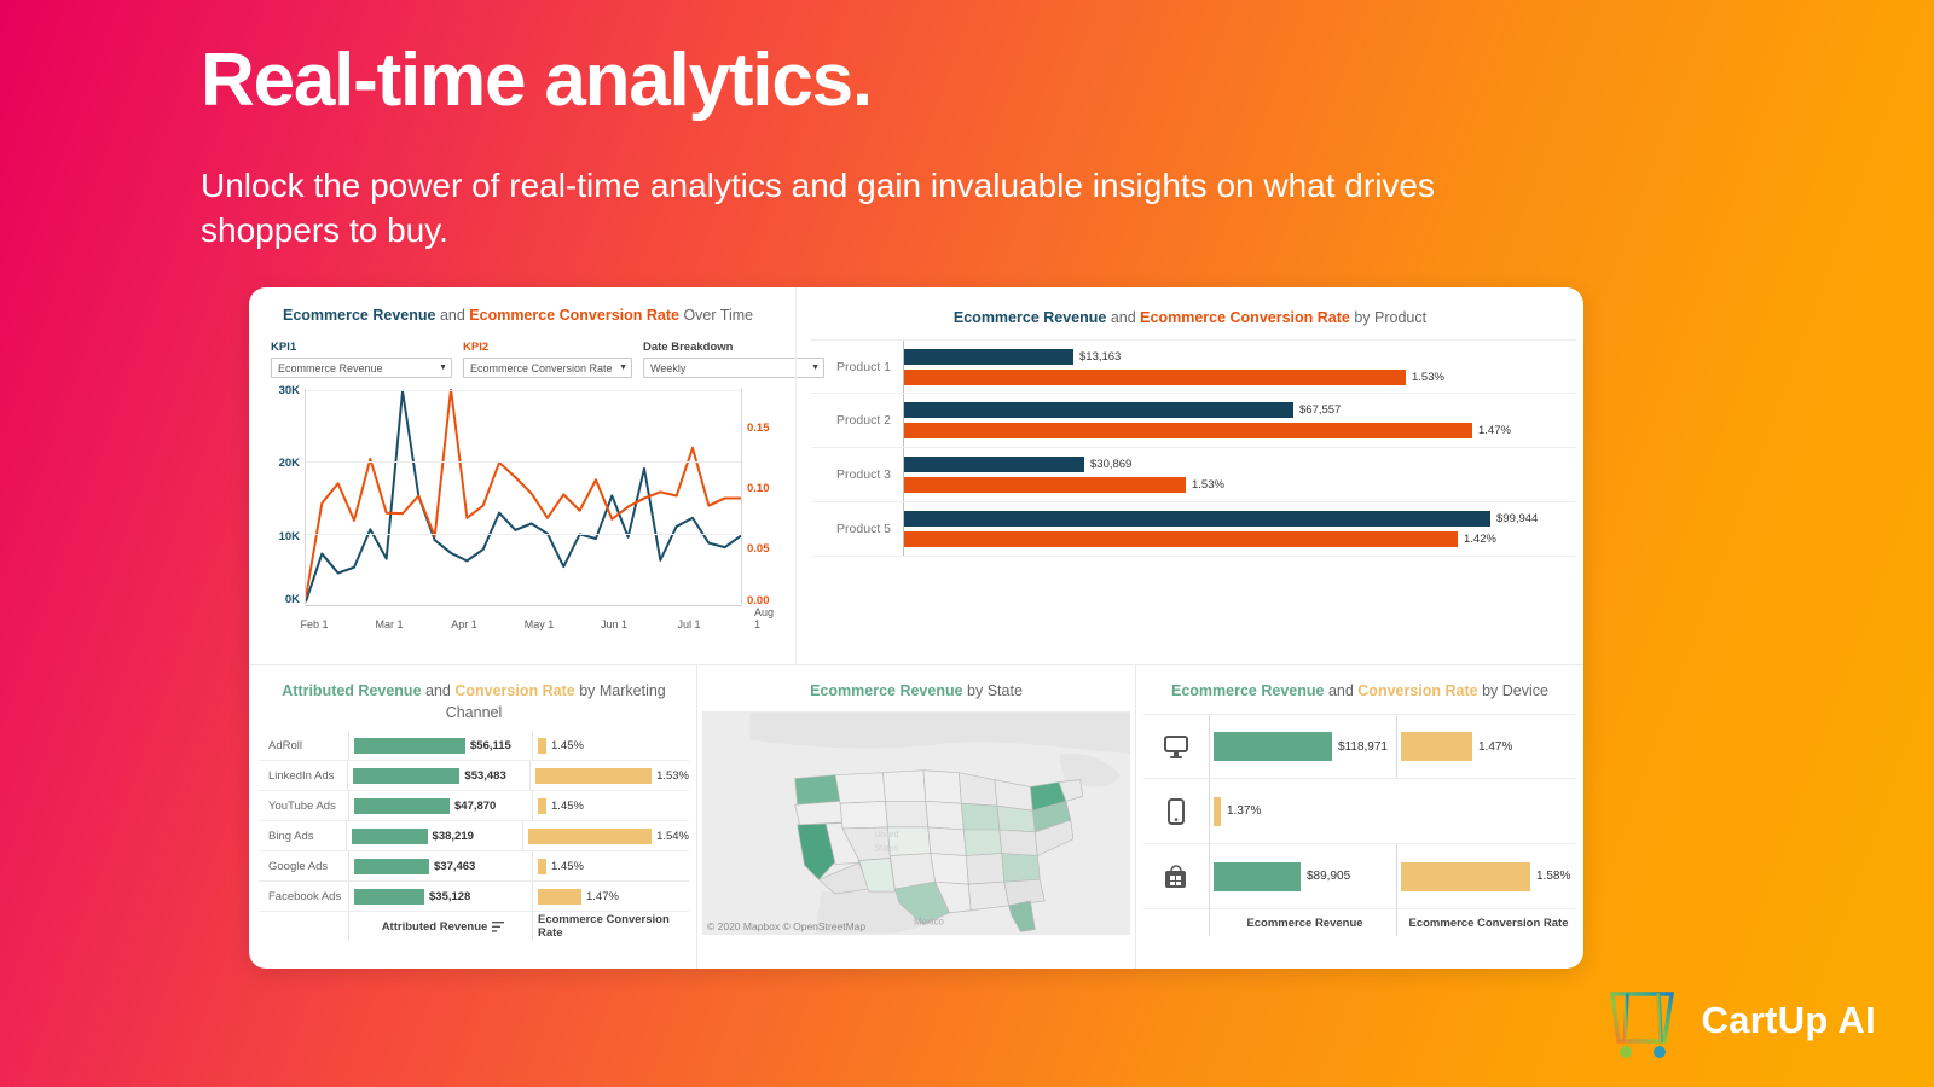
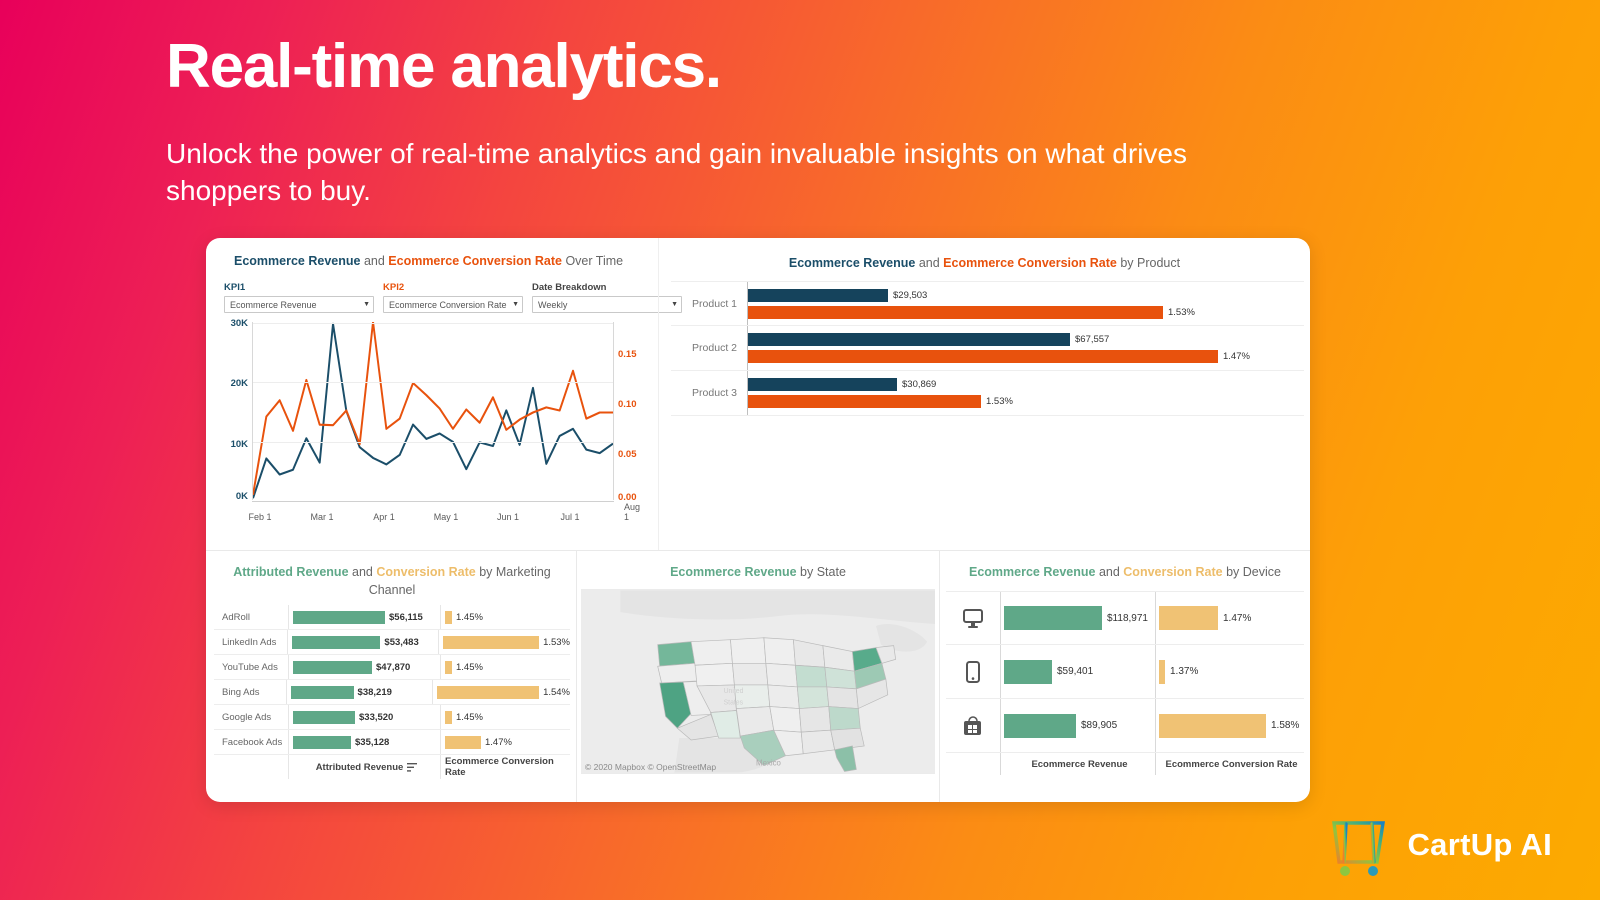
  Real-time analytics.
  Unlock the power of real-time analytics and gain invaluable insights on what drives shoppers to buy.
  Ecommerce Revenue and Ecommerce Conversion Rate Over Time
  KPI1
  Ecommerce Revenue
  KPI2
  Ecommerce Conversion Rate
  Date Breakdown
  Weekly
  30K
  20K
  10K
  0K
  0.15
  0.10
  0.05
  0.00
  Feb 1
  Mar 1
  Apr 1
  May 1
  Jun 1
  Jul 1
  Aug 1
  Ecommerce Revenue and Ecommerce Conversion Rate by Product
  Product 1
- $13,163
+ $29,503
  1.53%
  Product 2
  $67,557
  1.47%
  Product 3
  $30,869
  1.53%
- Product 5
- $99,944
- 1.42%
  Attributed Revenue and Conversion Rate by Marketing Channel
  AdRoll
  $56,115
  1.45%
  LinkedIn Ads
  $53,483
  1.53%
  YouTube Ads
  $47,870
  1.45%
  Bing Ads
  $38,219
  1.54%
  Google Ads
- $37,463
+ $33,520
  1.45%
  Facebook Ads
  $35,128
  1.47%
  Attributed Revenue
  Ecommerce Conversion Rate
  Ecommerce Revenue by State
  Mexico
  © 2020 Mapbox © OpenStreetMap
  Ecommerce Revenue and Conversion Rate by Device
  $118,971
  1.47%
+ $59,401
  1.37%
  $89,905
  1.58%
  Ecommerce Revenue
  Ecommerce Conversion Rate
  CartUp AI
